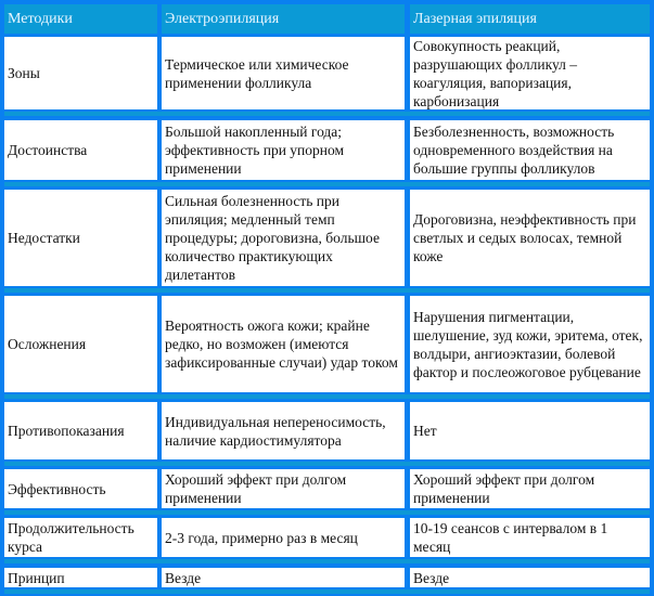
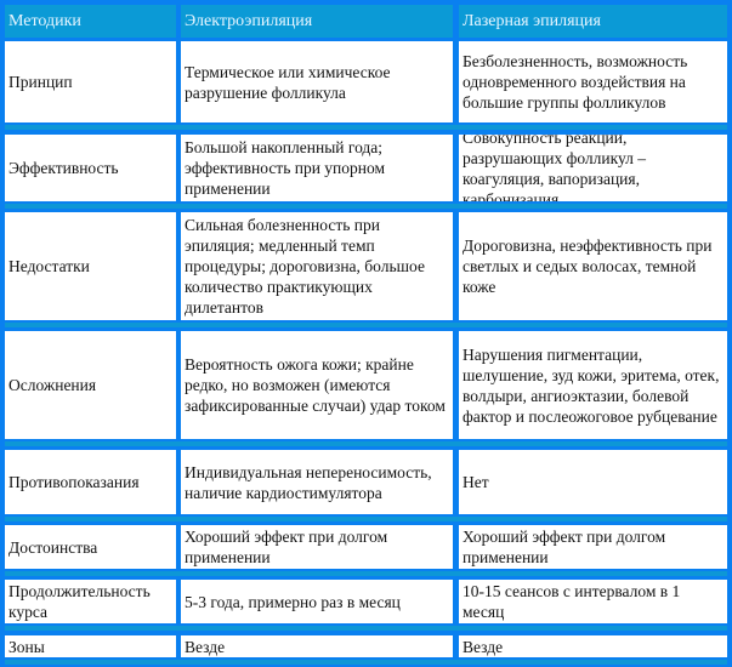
  Методики
  Электроэпиляция
  Лазерная эпиляция
- Зоны
+ Принцип
- Термическое или химическое применении фолликула
+ Термическое или химическое разрушение фолликула
- Совокупность реакций, разрушающих фолликул – коагуляция, вапоризация, карбонизация
+ Безболезненность, возможность одновременного воздействия на большие группы фолликулов
- Достоинства
+ Эффективность
  Большой накопленный года; эффективность при упорном применении
- Безболезненность, возможность одновременного воздействия на большие группы фолликулов
+ Совокупность реакций, разрушающих фолликул – коагуляция, вапоризация, карбонизация
  Недостатки
  Сильная болезненность при эпиляция; медленный темп процедуры; дороговизна, большое количество практикующих дилетантов
  Дороговизна, неэффективность при светлых и седых волосах, темной коже
  Осложнения
  Вероятность ожога кожи; крайне редко, но возможен (имеются зафиксированные случаи) удар током
  Нарушения пигментации, шелушение, зуд кожи, эритема, отек, волдыри, ангиоэктазии, болевой фактор и послеожоговое рубцевание
  Противопоказания
  Индивидуальная непереносимость, наличие кардиостимулятора
  Нет
- Эффективность
+ Достоинства
  Хороший эффект при долгом применении
  Хороший эффект при долгом применении
  Продолжительность курса
- 2-3 года, примерно раз в месяц
+ 5-3 года, примерно раз в месяц
- 10-19 сеансов с интервалом в 1 месяц
+ 10-15 сеансов с интервалом в 1 месяц
- Принцип
+ Зоны
  Везде
  Везде
